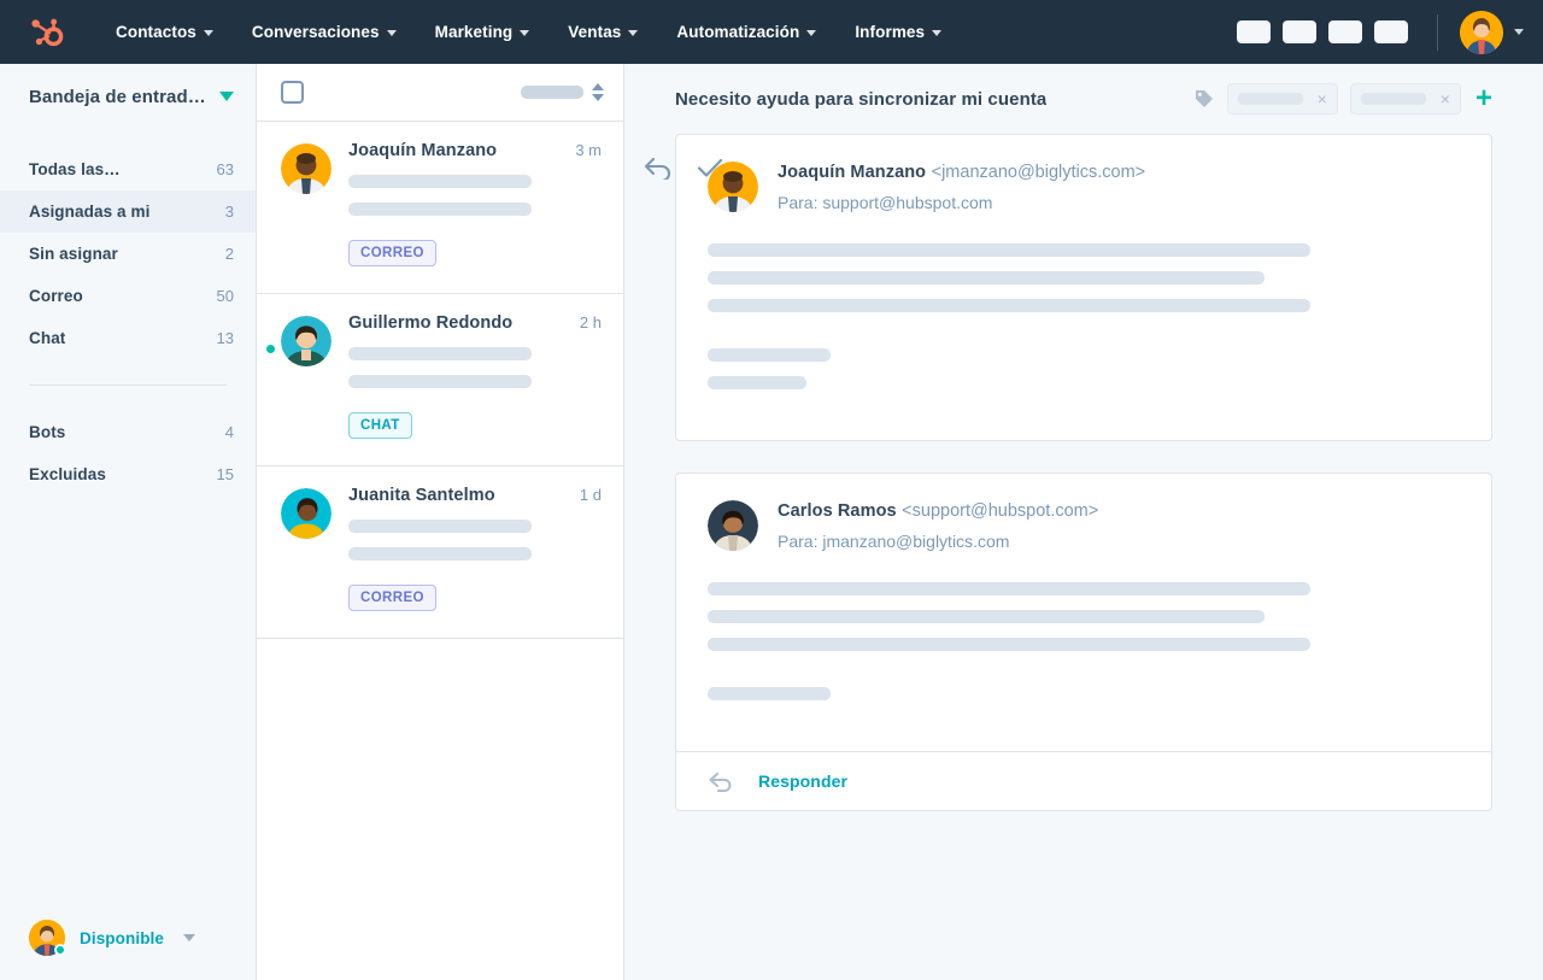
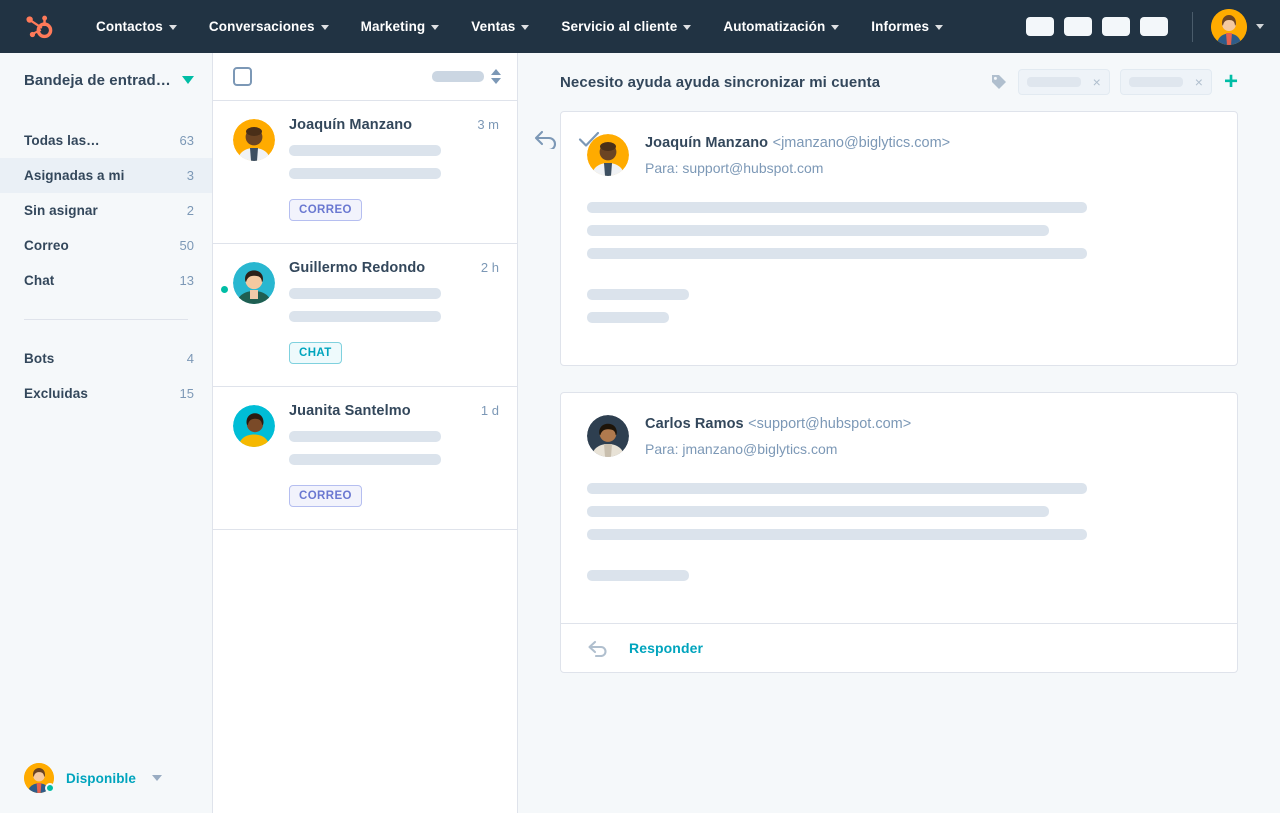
  Contactos
  Conversaciones
  Marketing
  Ventas
+ Servicio al cliente
  Automatización
  Informes
  Bandeja de entrad…
  Todas las…
  63
  Asignadas a mi
  3
  Sin asignar
  2
  Correo
  50
  Chat
  13
  Bots
  4
  Excluidas
  15
  Disponible
  Joaquín Manzano
  3 m
  CORREO
  Guillermo Redondo
  2 h
  CHAT
  Juanita Santelmo
  1 d
  CORREO
- Necesito ayuda para sincronizar mi cuenta
+ Necesito ayuda ayuda sincronizar mi cuenta
  ×
  ×
  +
  Joaquín Manzano <jmanzano@biglytics.com>
  Para: support@hubspot.com
  Carlos Ramos <support@hubspot.com>
  Para: jmanzano@biglytics.com
  Responder
